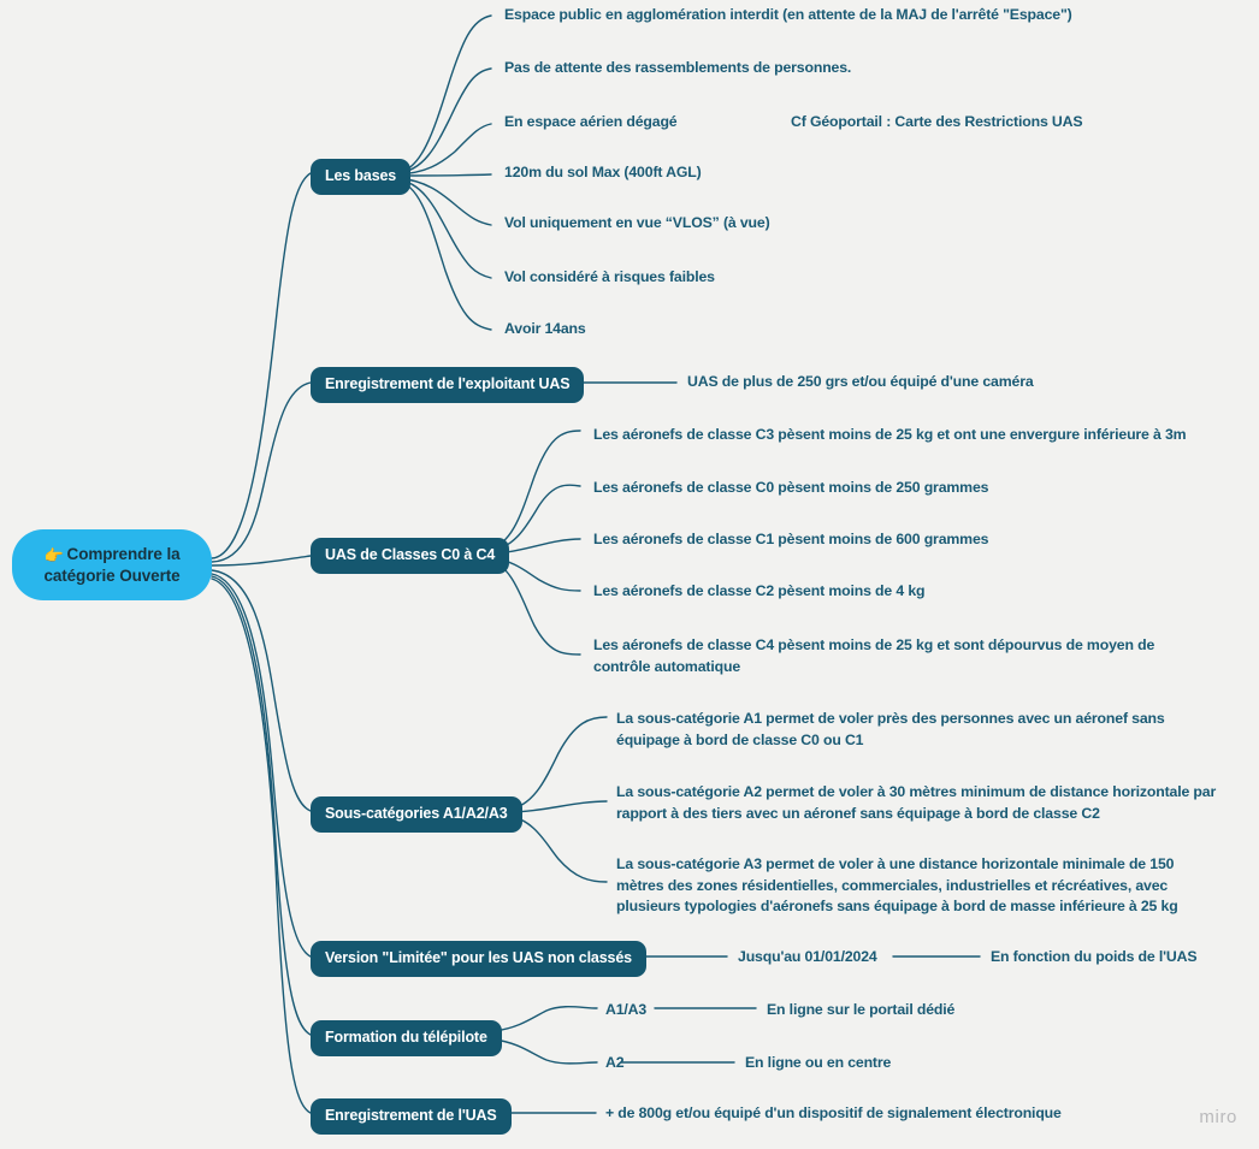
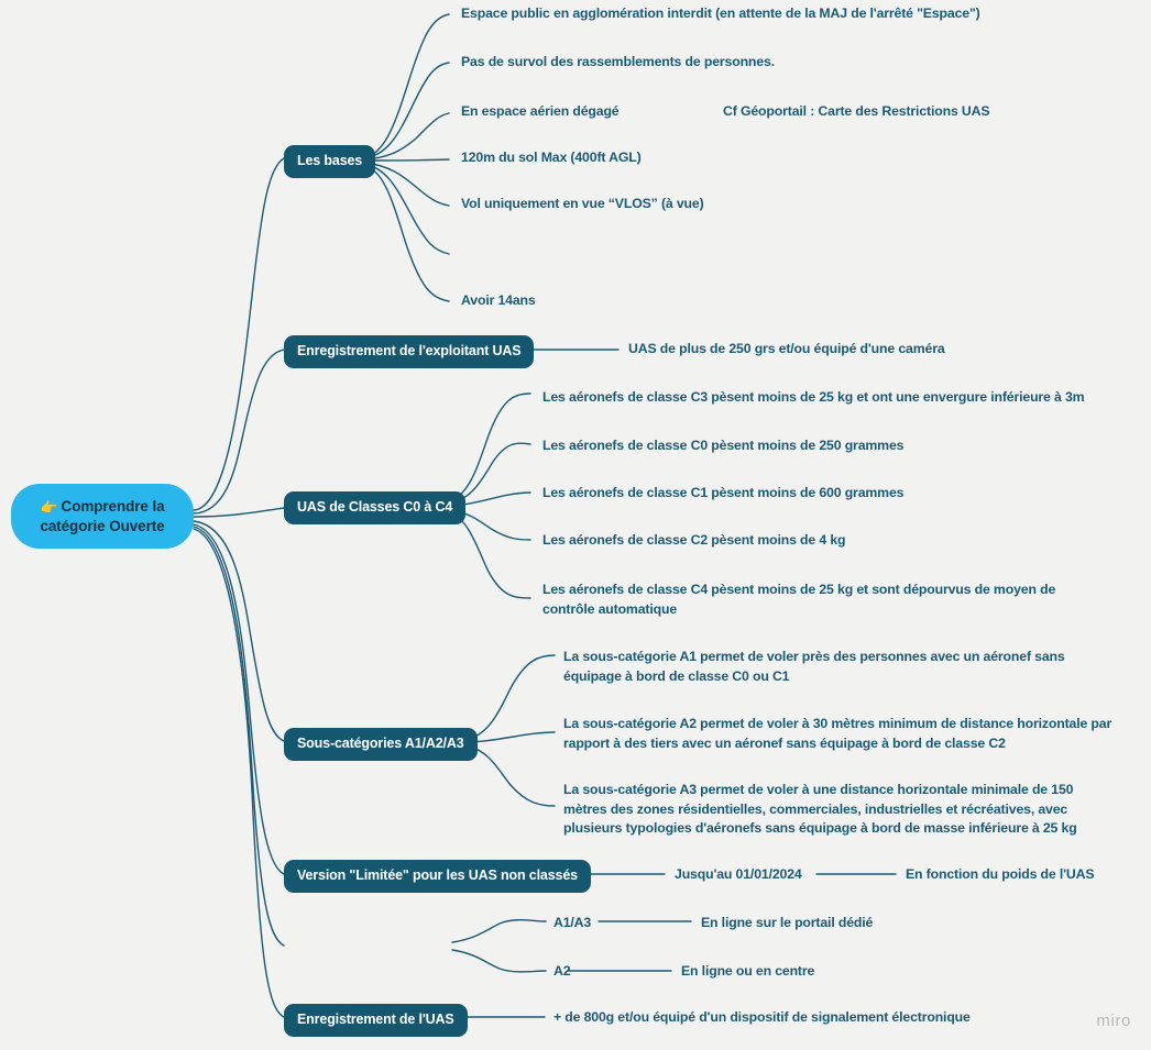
  👉 Comprendre la
  catégorie Ouverte
  Les bases
  Espace public en agglomération interdit (en attente de la MAJ de l'arrêté "Espace")
- Pas de attente des rassemblements de personnes.
+ Pas de survol des rassemblements de personnes.
  En espace aérien dégagé
  Cf Géoportail : Carte des Restrictions UAS
  120m du sol Max (400ft AGL)
  Vol uniquement en vue “VLOS” (à vue)
- Vol considéré à risques faibles
  Avoir 14ans
  Enregistrement de l'exploitant UAS
  UAS de plus de 250 grs et/ou équipé d'une caméra
  UAS de Classes C0 à C4
  Les aéronefs de classe C3 pèsent moins de 25 kg et ont une envergure inférieure à 3m
  Les aéronefs de classe C0 pèsent moins de 250 grammes
  Les aéronefs de classe C1 pèsent moins de 600 grammes
  Les aéronefs de classe C2 pèsent moins de 4 kg
  Les aéronefs de classe C4 pèsent moins de 25 kg et sont dépourvus de moyen de contrôle automatique
  Sous-catégories A1/A2/A3
  La sous-catégorie A1 permet de voler près des personnes avec un aéronef sans équipage à bord de classe C0 ou C1
  La sous-catégorie A2 permet de voler à 30 mètres minimum de distance horizontale par rapport à des tiers avec un aéronef sans équipage à bord de classe C2
  La sous-catégorie A3 permet de voler à une distance horizontale minimale de 150 mètres des zones résidentielles, commerciales, industrielles et récréatives, avec plusieurs typologies d'aéronefs sans équipage à bord de masse inférieure à 25 kg
  Version "Limitée" pour les UAS non classés
  Jusqu'au 01/01/2024
  En fonction du poids de l'UAS
- Formation du télépilote
  A1/A3
  En ligne sur le portail dédié
  A2
  En ligne ou en centre
  Enregistrement de l'UAS
  + de 800g et/ou équipé d'un dispositif de signalement électronique
  miro
